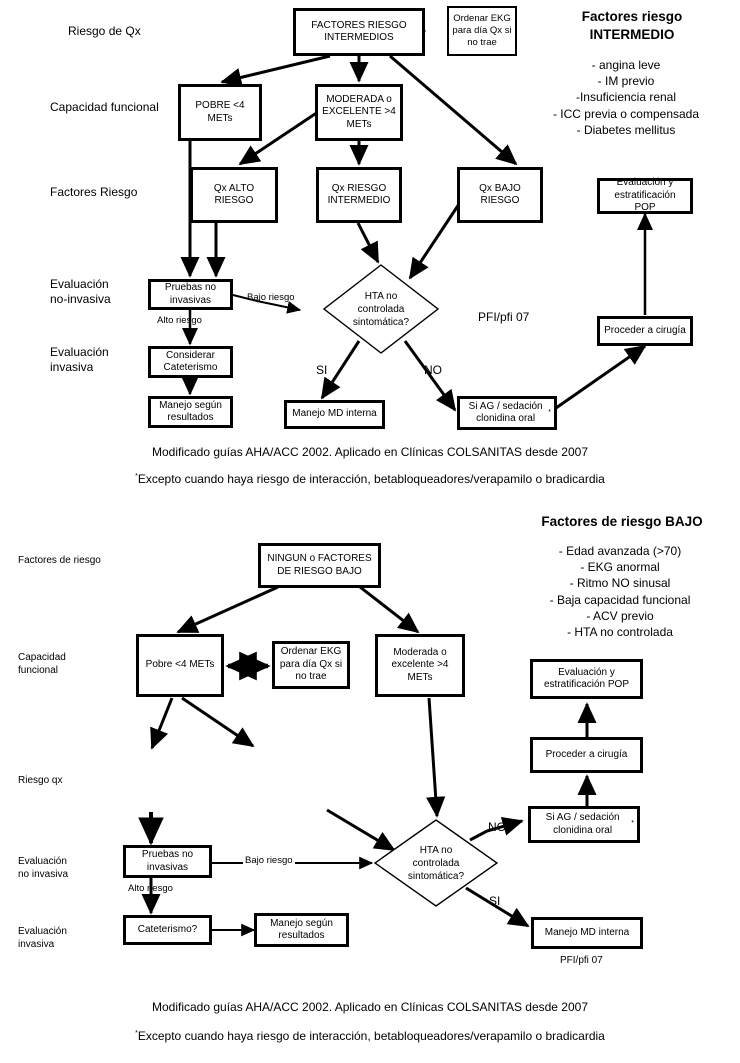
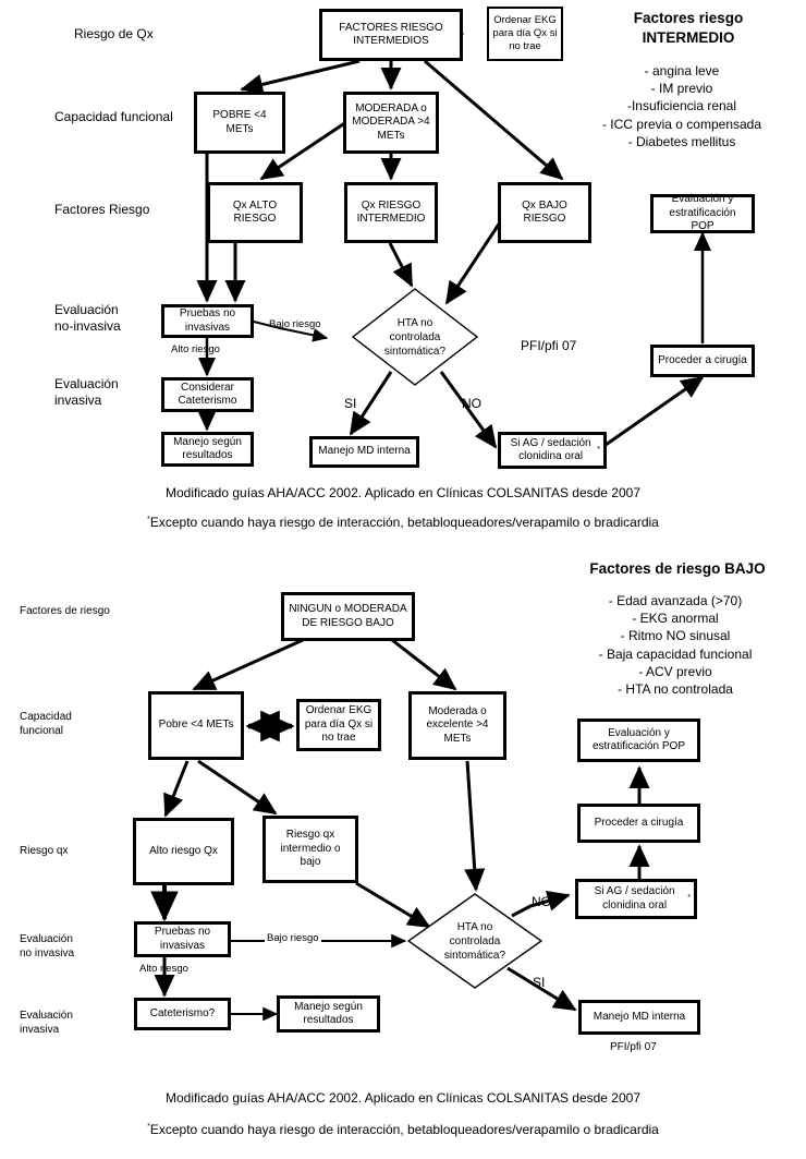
  Riesgo de Qx
  Capacidad funcional
  Factores Riesgo
  Evaluación
  no-invasiva
  Evaluación
  invasiva
  FACTORES RIESGO INTERMEDIOS
  Ordenar EKG para día Qx si no trae
  POBRE <4 METs
- MODERADA o EXCELENTE >4 METs
+ MODERADA o MODERADA >4 METs
  Qx ALTO RIESGO
  Qx RIESGO INTERMEDIO
  Qx BAJO RIESGO
  Pruebas no invasivas
  Considerar Cateterismo
  Manejo según resultados
  Manejo MD interna
  Si AG / sedación clonidina oral
  Proceder a cirugía
  Evaluación y estratificación POP
  HTA no
  controlada
  sintomática?
  Bajo riesgo
  Alto riesgo
  SI
  NO
  PFI/pfi 07
  Factores riesgo
  INTERMEDIO
  - angina leve
  - IM previo
  -Insuficiencia renal
  - ICC previa o compensada
  - Diabetes mellitus
  Modificado guías AHA/ACC 2002. Aplicado en Clínicas COLSANITAS desde 2007
  Excepto cuando haya riesgo de interacción, betabloqueadores/verapamilo o bradicardia
  Factores de riesgo
  Capacidad
  funcional
  Riesgo qx
  Evaluación
  no invasiva
  Evaluación
  invasiva
- NINGUN o FACTORES DE RIESGO BAJO
+ NINGUN o MODERADA DE RIESGO BAJO
  Pobre <4 METs
  Ordenar EKG para día Qx si no trae
  Moderada o excelente >4 METs
+ Alto riesgo Qx
+ Riesgo qx intermedio o bajo
  Pruebas no invasivas
  Cateterismo?
  Manejo según resultados
  Manejo MD interna
  Si AG / sedación clonidina oral
  Proceder a cirugía
  Evaluación y estratificación POP
  HTA no
  controlada
  sintomática?
  Bajo riesgo
  Alto riesgo
  SI
  NO
  PFI/pfi 07
  Factores de riesgo BAJO
  - Edad avanzada (>70)
  - EKG anormal
  - Ritmo NO sinusal
  - Baja capacidad funcional
  - ACV previo
  - HTA no controlada
  Modificado guías AHA/ACC 2002. Aplicado en Clínicas COLSANITAS desde 2007
  Excepto cuando haya riesgo de interacción, betabloqueadores/verapamilo o bradicardia
